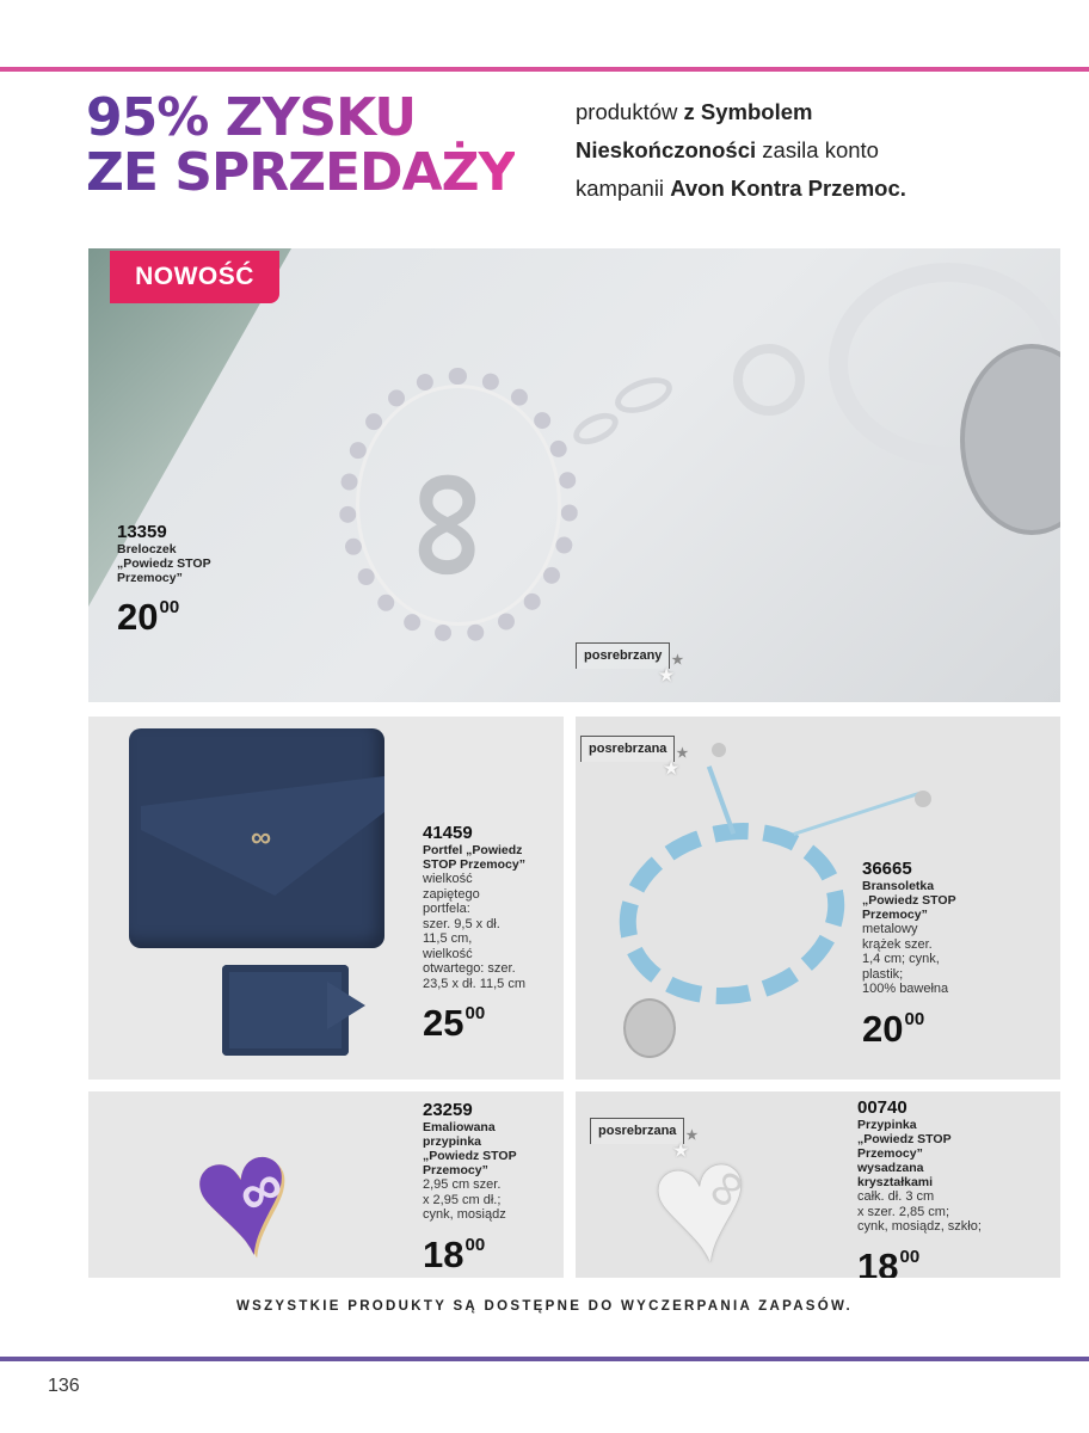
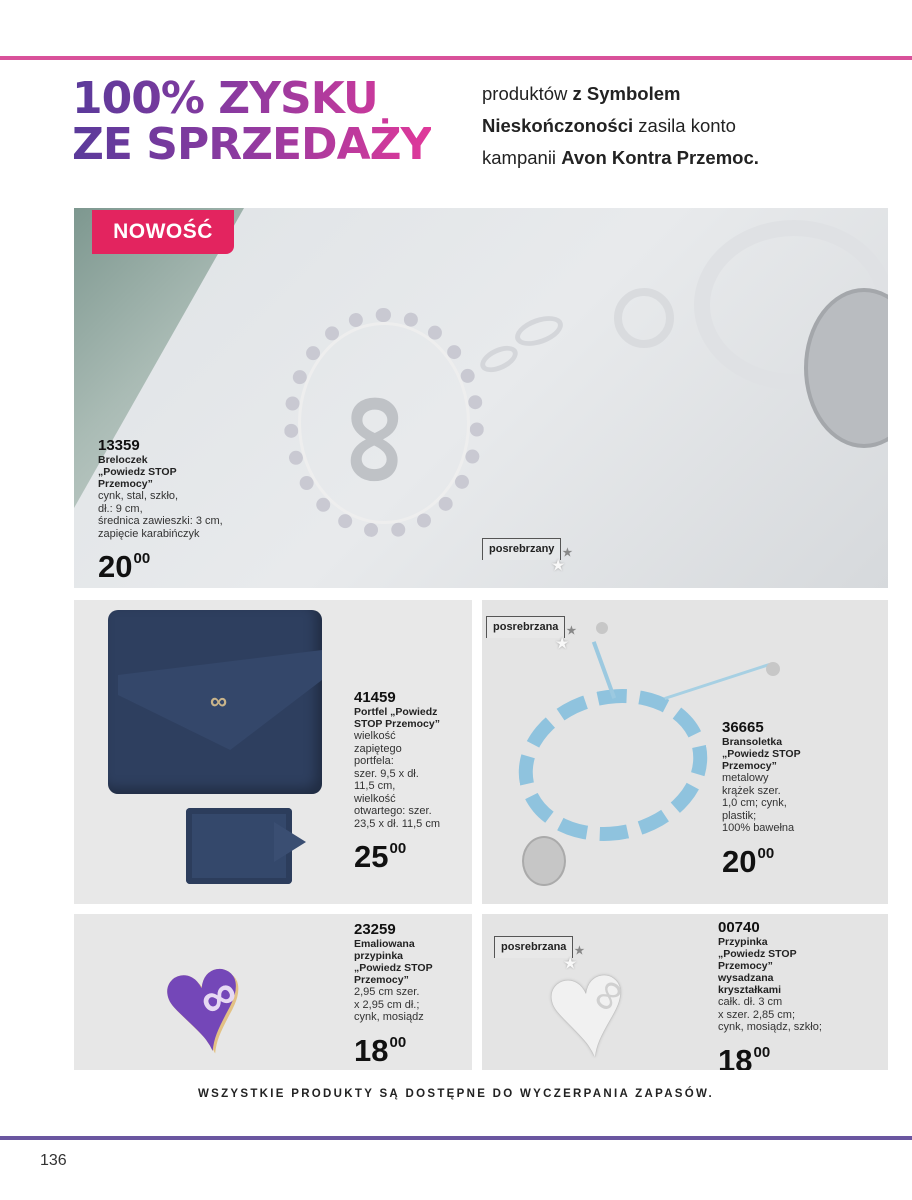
- 95% ZYSKU
+ 100% ZYSKU
  ZE SPRZEDAŻY
  produktów z Symbolem Nieskończoności zasila konto kampanii Avon Kontra Przemoc.
  posrebrzany
  ★
  ★
  13359
  Breloczek
  „Powiedz STOP
  Przemocy”
+ cynk, stal, szkło,
+ dł.: 9 cm,
+ średnica zawieszki: 3 cm,
+ zapięcie karabińczyk
  2000
  NOWOŚĆ
  ∞
  41459
  Portfel „Powiedz
  STOP Przemocy”
  wielkość
  zapiętego
  portfela:
  szer. 9,5 x dł.
  11,5 cm,
  wielkość
  otwartego: szer.
  23,5 x dł. 11,5 cm
  2500
  posrebrzana
  ★
  ★
  36665
  Bransoletka
  „Powiedz STOP
  Przemocy”
  metalowy
  krążek szer.
- 1,4 cm; cynk,
+ 1,0 cm; cynk,
  plastik;
  100% bawełna
  2000
  23259
  Emaliowana
  przypinka
  „Powiedz STOP
  Przemocy”
  2,95 cm szer.
  x 2,95 cm dł.;
  cynk, mosiądz
  1800
  posrebrzana
  ★
  ★
  00740
  Przypinka
  „Powiedz STOP
  Przemocy”
  wysadzana
  kryształkami
  całk. dł. 3 cm
  x szer. 2,85 cm;
  cynk, mosiądz, szkło;
  1800
  WSZYSTKIE PRODUKTY SĄ DOSTĘPNE DO WYCZERPANIA ZAPASÓW.
  136
